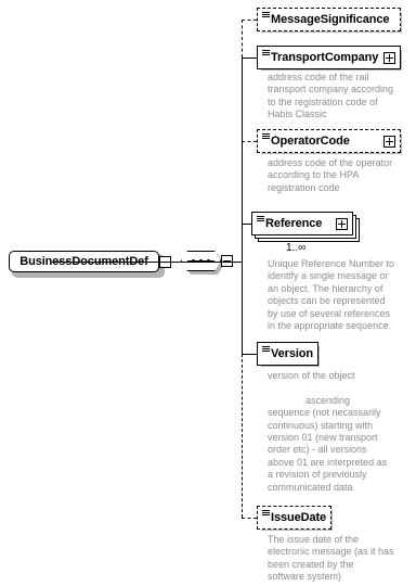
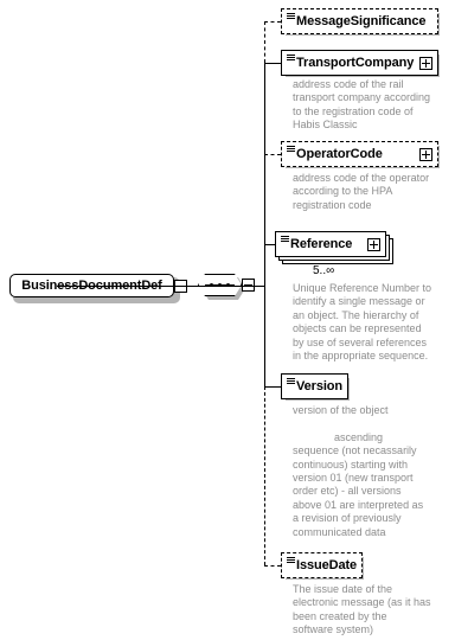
  BusinessDocumentDef
  MessageSignificance
  TransportCompany
  address code of the rail
  transport company according
  to the registration code of
  Habis Classic
  OperatorCode
  address code of the operator
  according to the HPA
  registration code
  Reference
- 1..∞
+ 5..∞
  Unique Reference Number to
  identify a single message or
  an object. The hierarchy of
  objects can be represented
  by use of several references
  in the appropriate sequence.
  Version
  version of the object
  ascending
  sequence (not necassarily
  continuous) starting with
  version 01 (new transport
  order etc) - all versions
  above 01 are interpreted as
  a revision of previously
  communicated data
  IssueDate
  The issue date of the
  electronic message (as it has
  been created by the
  software system)
